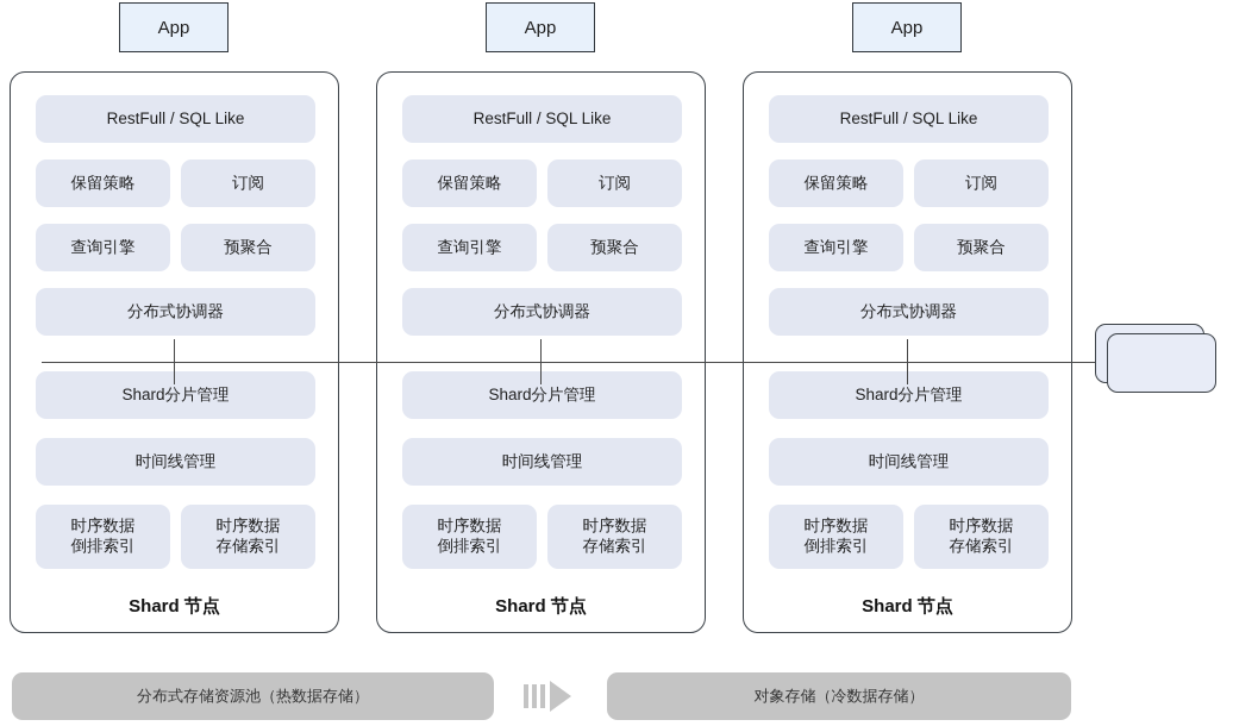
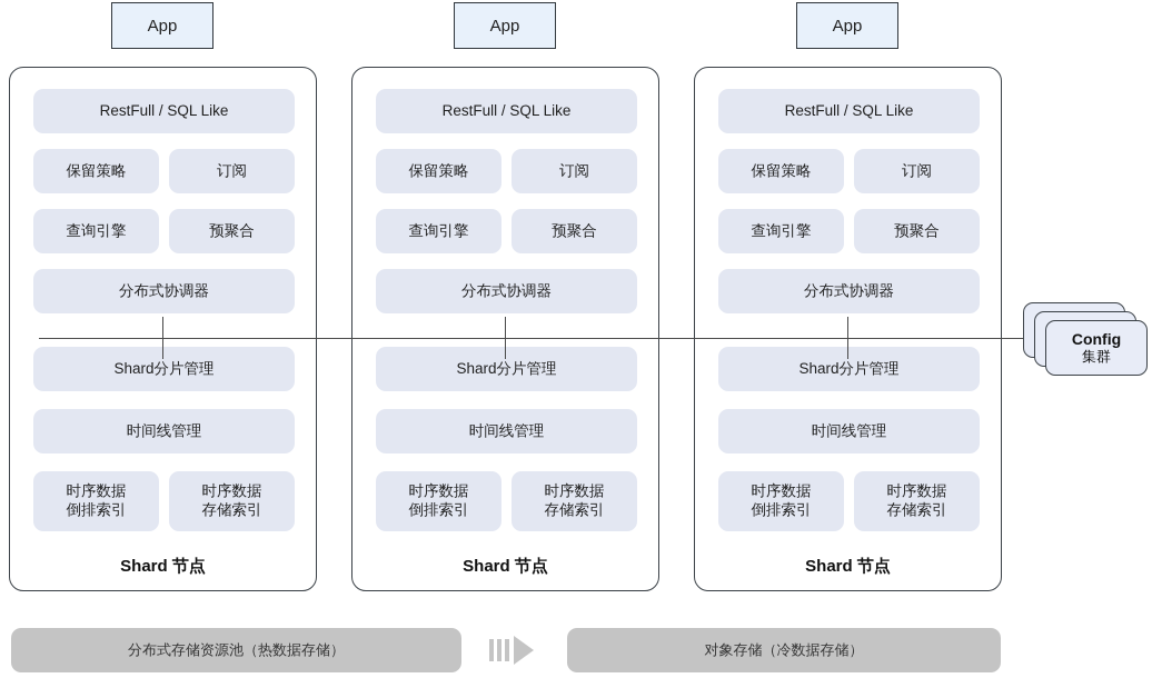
  App
  App
  App
  RestFull / SQL Like
  保留策略
  订阅
  查询引擎
  预聚合
  分布式协调器
  Shard分片管理
  时间线管理
  时序数据
  倒排索引
  时序数据
  存储索引
  Shard 节点
  RestFull / SQL Like
  保留策略
  订阅
  查询引擎
  预聚合
  分布式协调器
  Shard分片管理
  时间线管理
  时序数据
  倒排索引
  时序数据
  存储索引
  Shard 节点
  RestFull / SQL Like
  保留策略
  订阅
  查询引擎
  预聚合
  分布式协调器
  Shard分片管理
  时间线管理
  时序数据
  倒排索引
  时序数据
  存储索引
  Shard 节点
+ Config
+ 集群
  分布式存储资源池（热数据存储）
  对象存储（冷数据存储）
